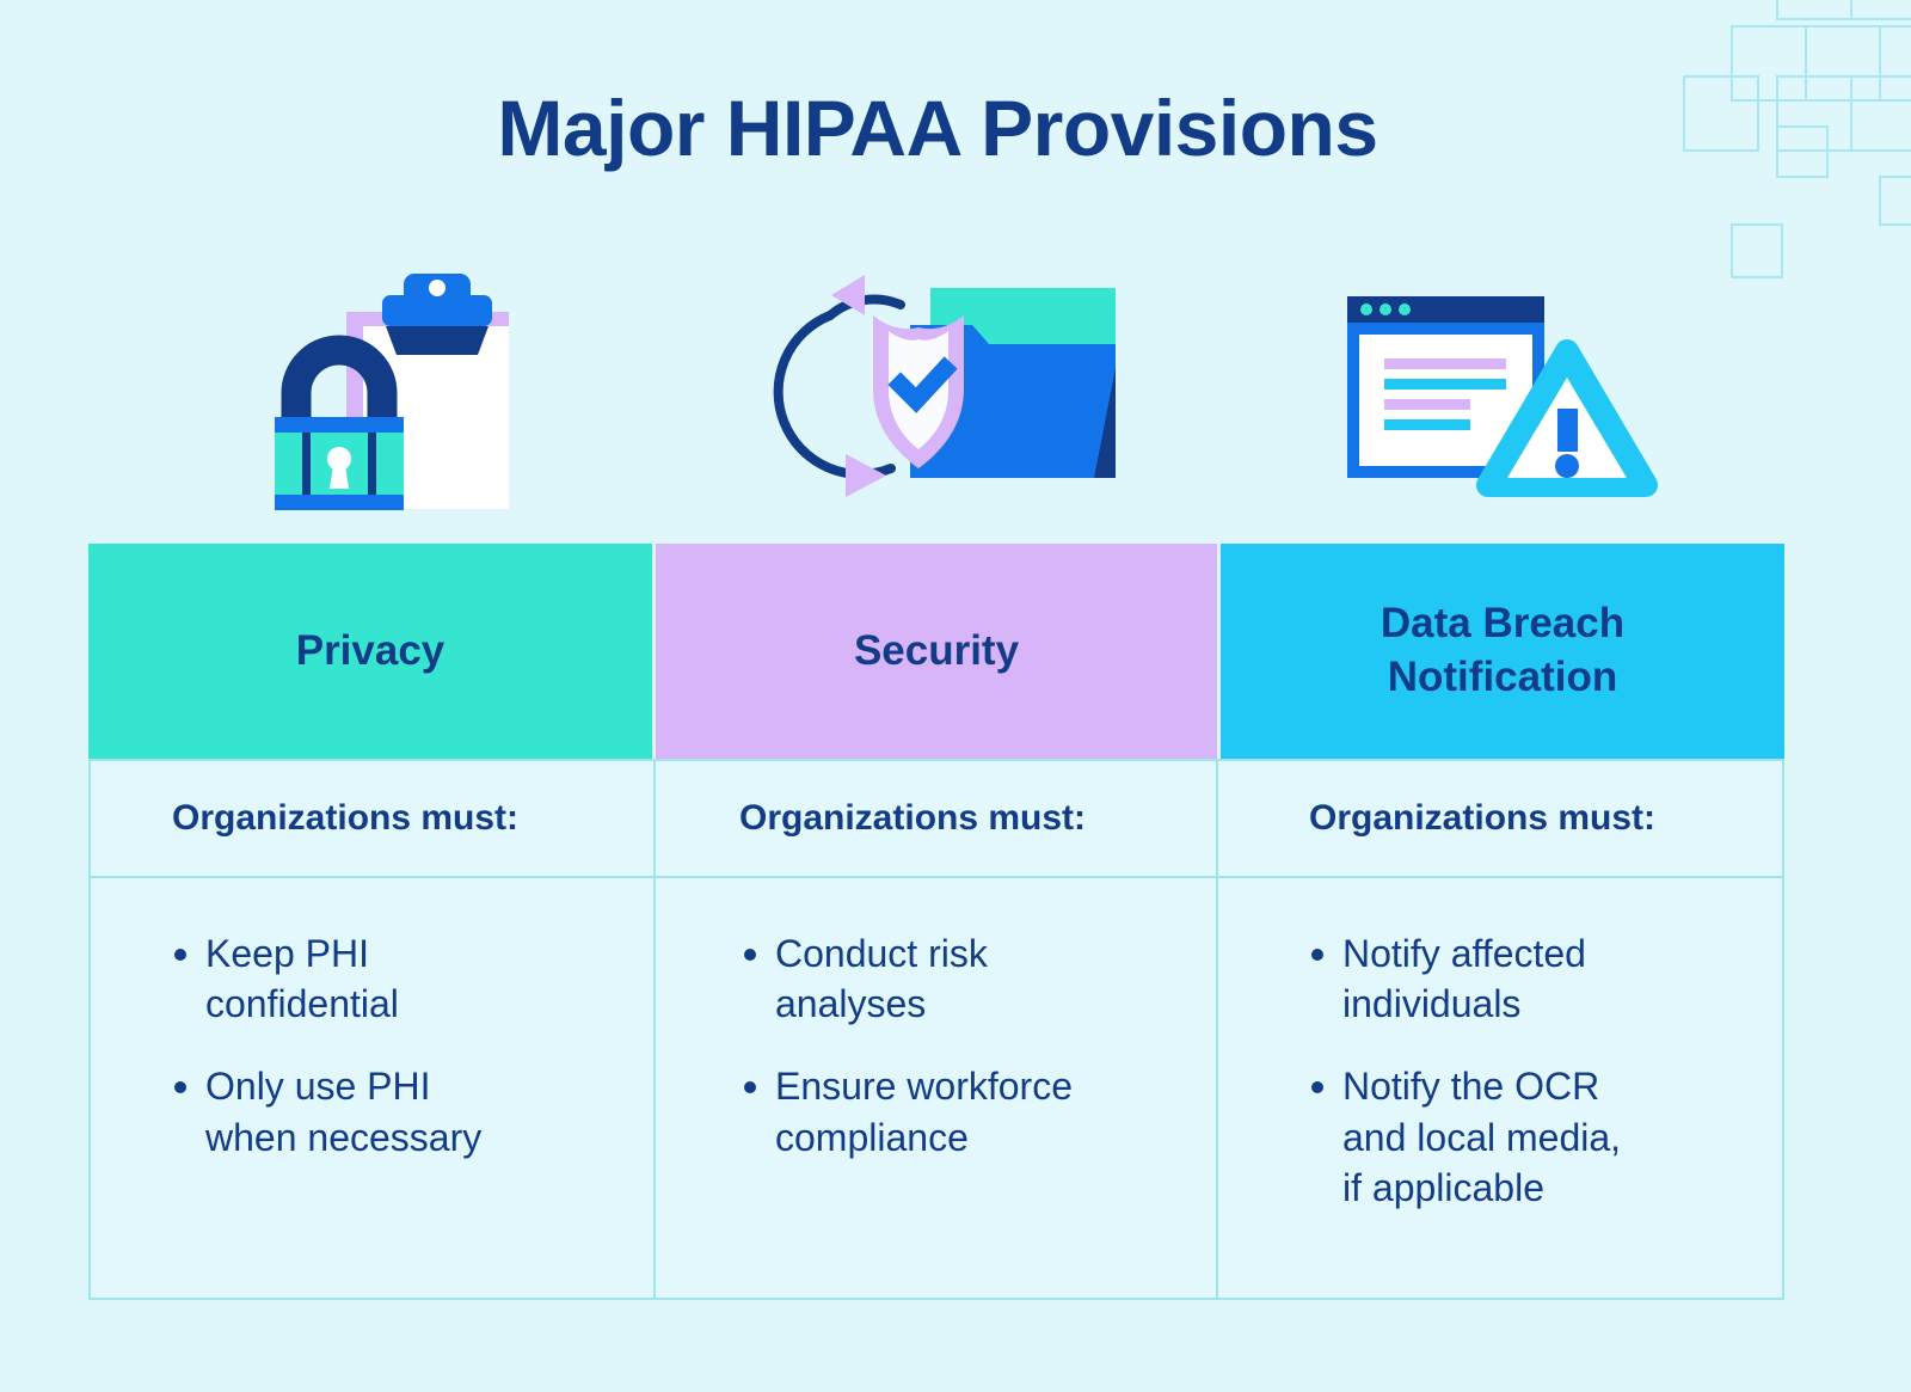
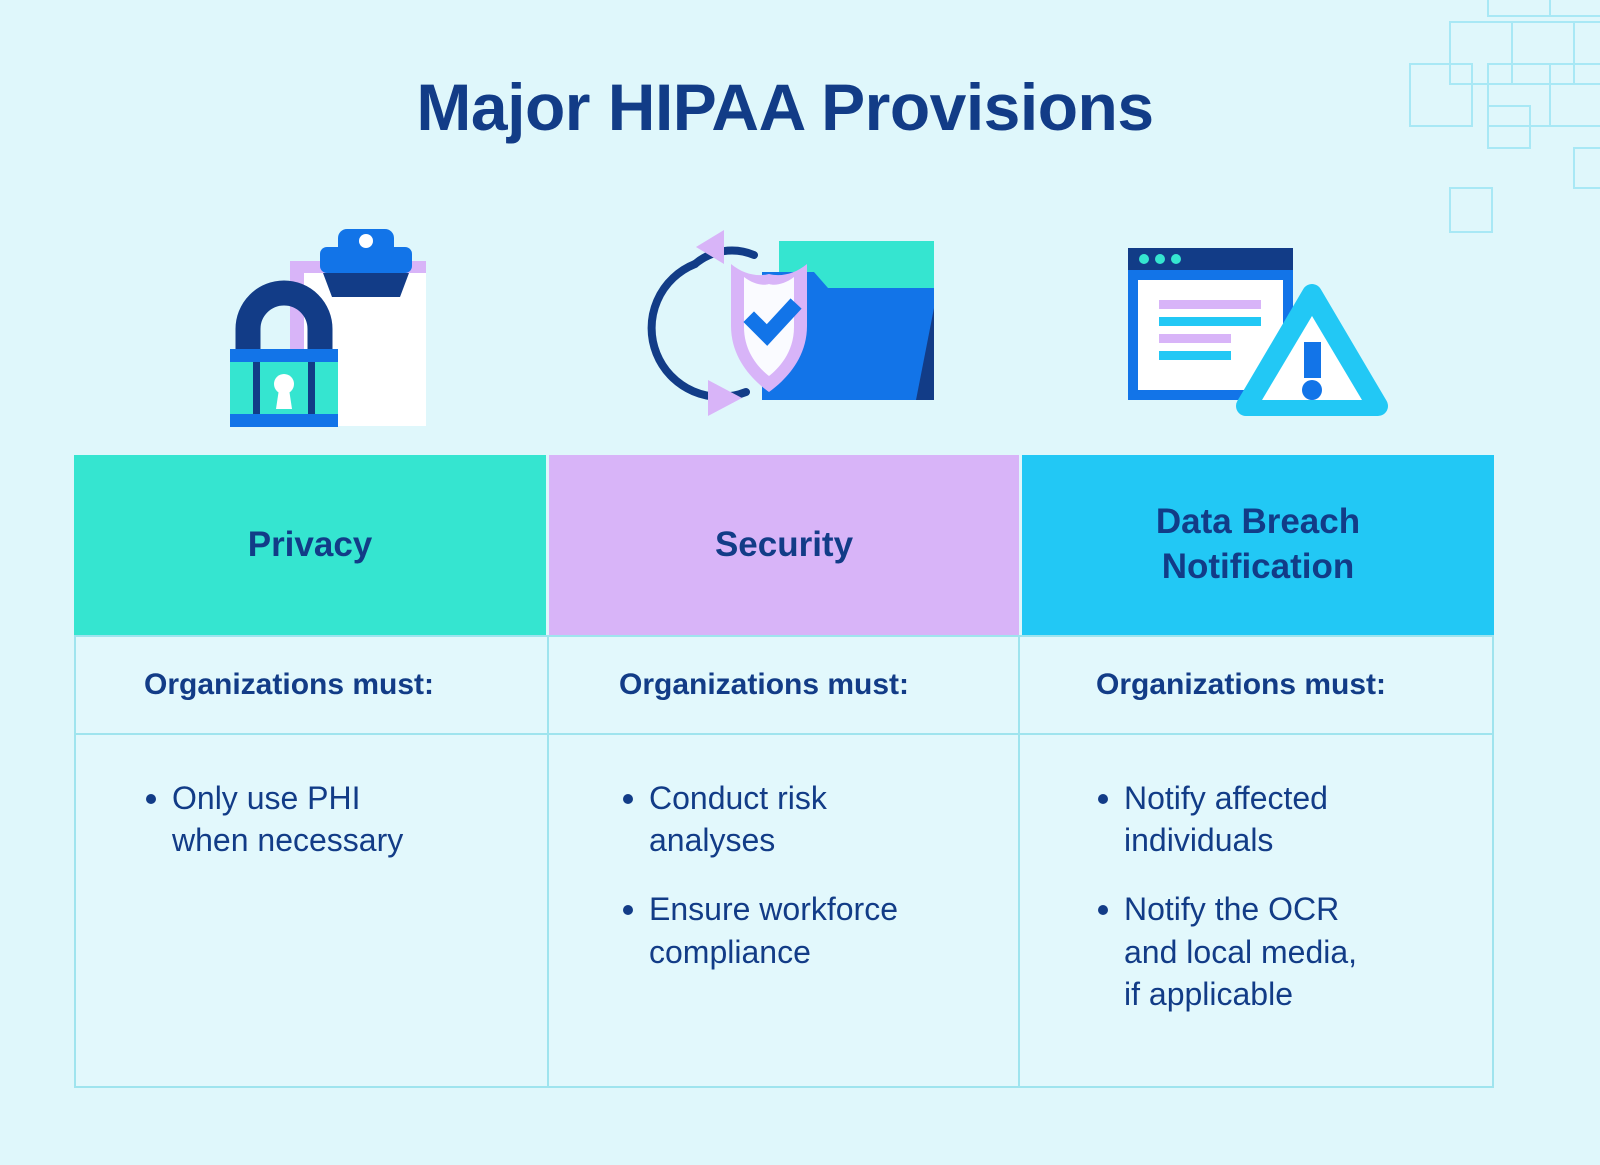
  Major HIPAA Provisions
  Privacy
  Security
  Data Breach
  Notification
  Organizations must:
  Organizations must:
  Organizations must:
- Keep PHI
- confidential
  Only use PHI
  when necessary
  Conduct risk
  analyses
  Ensure workforce
  compliance
  Notify affected
  individuals
  Notify the OCR
  and local media,
  if applicable
